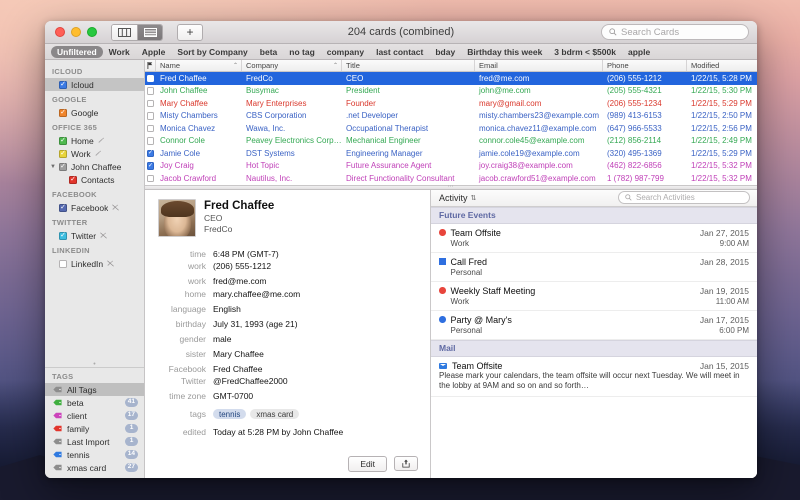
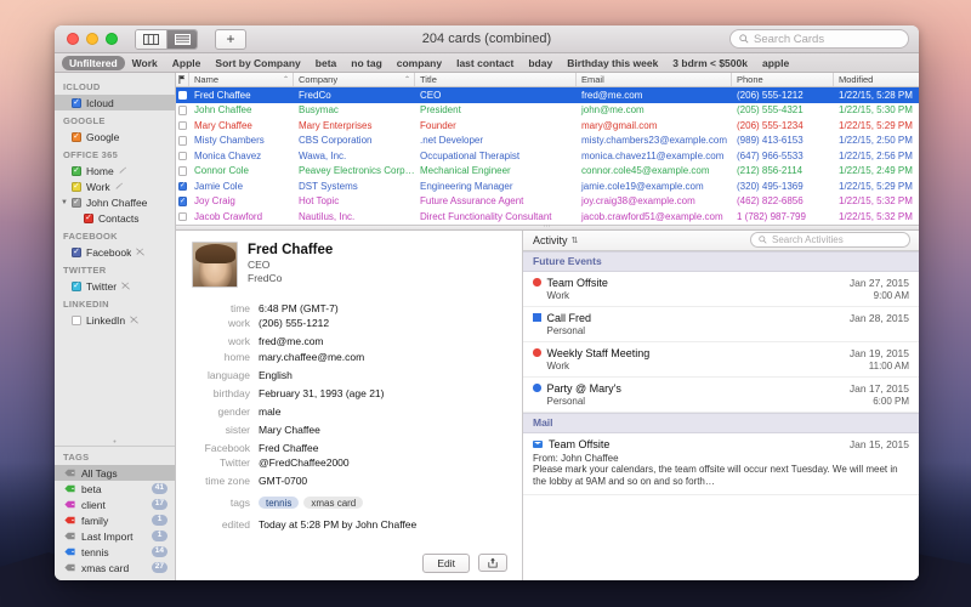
  +
  204 cards (combined)
  Search Cards
  Unfiltered
  Work
  Apple
  Sort by Company
  beta
  no tag
  company
  last contact
  bday
  Birthday this week
  3 bdrm < $500k
  apple
  ICLOUD
  Icloud
  GOOGLE
  Google
  OFFICE 365
  Home
  Work
  John Chaffee
  Contacts
  FACEBOOK
  Facebook
  TWITTER
  Twitter
  LINKEDIN
  LinkedIn
  TAGS
  All Tags
  beta
  client
  family
  Last Import
  tennis
  xmas card
  Name
  Company
  Title
  Email
  Phone
  Modified
  Fred Chaffee
  FredCo
  CEO
  fred@me.com
  (206) 555-1212
  1/22/15, 5:28 PM
  John Chaffee
  Busymac
  President
  john@me.com
  (205) 555-4321
  1/22/15, 5:30 PM
  Mary Chaffee
  Mary Enterprises
  Founder
  mary@gmail.com
  (206) 555-1234
  1/22/15, 5:29 PM
  Misty Chambers
  CBS Corporation
  .net Developer
  misty.chambers23@example.com
  (989) 413-6153
  1/22/15, 2:50 PM
  Monica Chavez
  Wawa, Inc.
  Occupational Therapist
  monica.chavez11@example.com
  (647) 966-5533
  1/22/15, 2:56 PM
  Connor Cole
  Peavey Electronics Corpor
  Mechanical Engineer
  connor.cole45@example.com
  (212) 856-2114
  1/22/15, 2:49 PM
  Jamie Cole
  DST Systems
  Engineering Manager
  jamie.cole19@example.com
  (320) 495-1369
  1/22/15, 5:29 PM
  Joy Craig
  Hot Topic
  Future Assurance Agent
  joy.craig38@example.com
  (462) 822-6856
  1/22/15, 5:32 PM
  Jacob Crawford
  Nautilus, Inc.
  Direct Functionality Consultant
  jacob.crawford51@example.com
  1 (782) 987-799
  1/22/15, 5:32 PM
  Fred Chaffee
  CEO
  FredCo
  time
  6:48 PM (GMT-7)
  work
  (206) 555-1212
  work
  fred@me.com
  home
  mary.chaffee@me.com
  language
  English
  birthday
- July 31, 1993 (age 21)
+ February 31, 1993 (age 21)
  gender
  male
  sister
  Mary Chaffee
  Facebook
  Fred Chaffee
  Twitter
  @FredChaffee2000
  time zone
  GMT-0700
  tags
  tennis xmas card
  edited
  Today at 5:28 PM by John Chaffee
  Edit
  Activity
  Search Activities
  Future Events
  Team Offsite
  Jan 27, 2015
  Work
  9:00 AM
  Call Fred
  Jan 28, 2015
  Personal
  Weekly Staff Meeting
  Jan 19, 2015
  Work
  11:00 AM
  Party @ Mary's
  Jan 17, 2015
  Personal
  6:00 PM
  Mail
  Team Offsite
  Jan 15, 2015
+ From: John Chaffee
  Please mark your calendars, the team offsite will occur next Tuesday. We will meet in the lobby at 9AM and so on and so forth…
